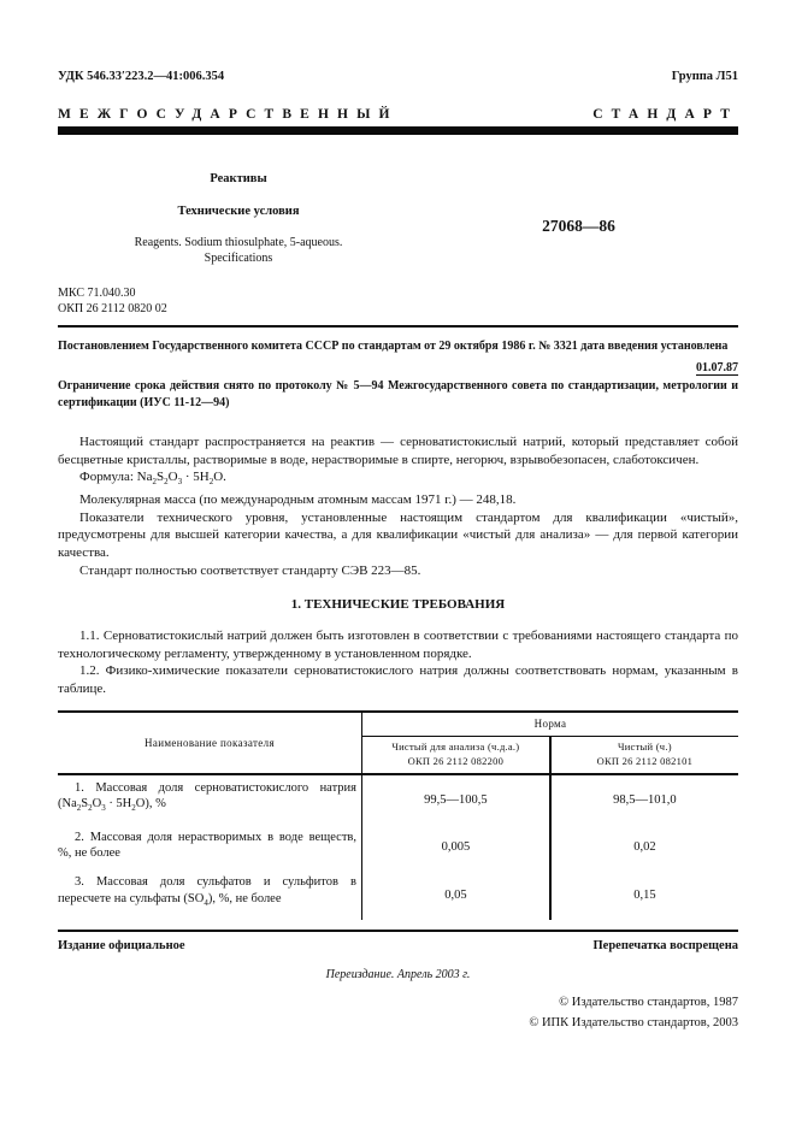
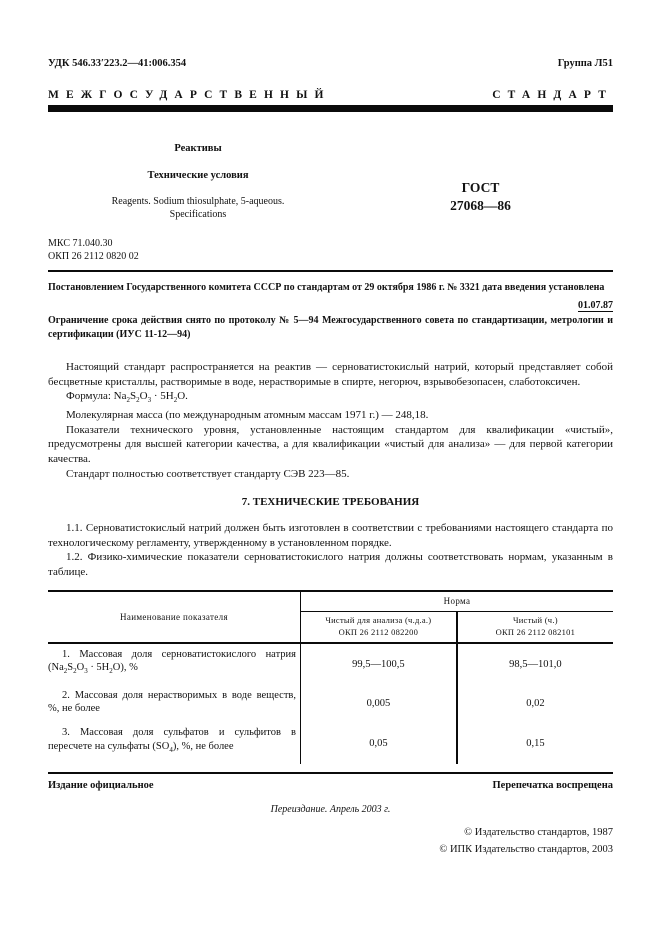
  УДК 546.33′223.2—41:006.354
  Группа Л51
  МЕЖГОСУДАРСТВЕННЫЙ
  СТАНДАРТ
  Реактивы
  Технические условия
  Reagents. Sodium thiosulphate, 5-aqueous.
  Specifications
+ ГОСТ
  27068—86
  МКС 71.040.30
  ОКП 26 2112 0820 02
  Постановлением Государственного комитета СССР по стандартам от 29 октября 1986 г. № 3321 дата введения установлена
  01.07.87
  Ограничение срока действия снято по протоколу № 5—94 Межгосударственного совета по стандартизации, метрологии и сертификации (ИУС 11-12—94)
  Настоящий стандарт распространяется на реактив — серноватистокислый натрий, который представляет собой бесцветные кристаллы, растворимые в воде, нерастворимые в спирте, негорюч, взрывобезопасен, слаботоксичен.
  Формула: Na2S2O3 · 5H2O.
  Молекулярная масса (по международным атомным массам 1971 г.) — 248,18.
  Показатели технического уровня, установленные настоящим стандартом для квалификации «чистый», предусмотрены для высшей категории качества, а для квалификации «чистый для анализа» — для первой категории качества.
  Стандарт полностью соответствует стандарту СЭВ 223—85.
- 1. ТЕХНИЧЕСКИЕ ТРЕБОВАНИЯ
+ 7. ТЕХНИЧЕСКИЕ ТРЕБОВАНИЯ
  1.1. Серноватистокислый натрий должен быть изготовлен в соответствии с требованиями настоящего стандарта по технологическому регламенту, утвержденному в установленном порядке.
  1.2. Физико-химические показатели серноватистокислого натрия должны соответствовать нормам, указанным в таблице.
  Наименование показателя	Норма
  Чистый для анализа (ч.д.а.) ОКП 26 2112 082200	Чистый (ч.) ОКП 26 2112 082101
  1. Массовая доля серноватистокислого натрия (Na2S2O3 · 5H2O), %	99,5—100,5	98,5—101,0
  2. Массовая доля нерастворимых в воде веществ, %, не более	0,005	0,02
  3. Массовая доля сульфатов и сульфитов в пересчете на сульфаты (SO4), %, не более	0,05	0,15
  Издание официальное
  Перепечатка воспрещена
  Переиздание. Апрель 2003 г.
  © Издательство стандартов, 1987
  © ИПК Издательство стандартов, 2003
